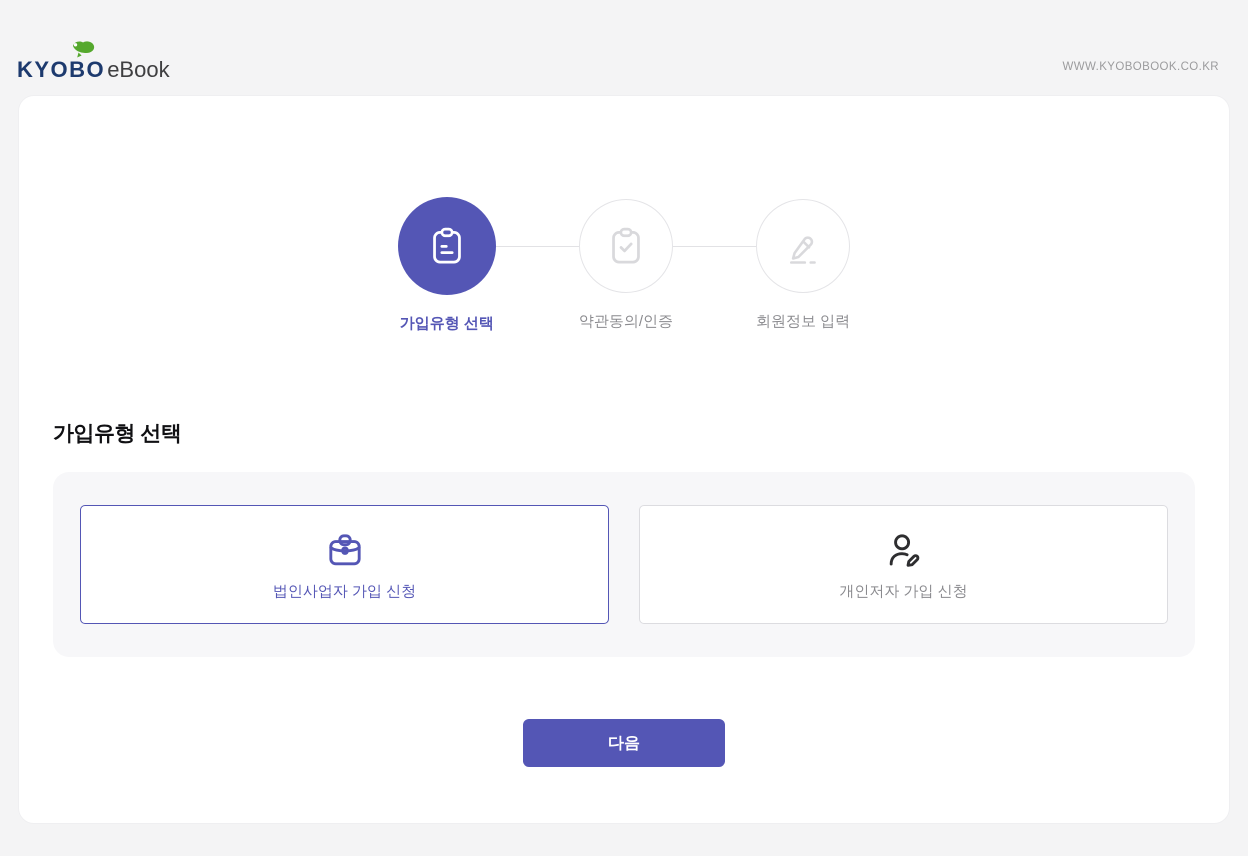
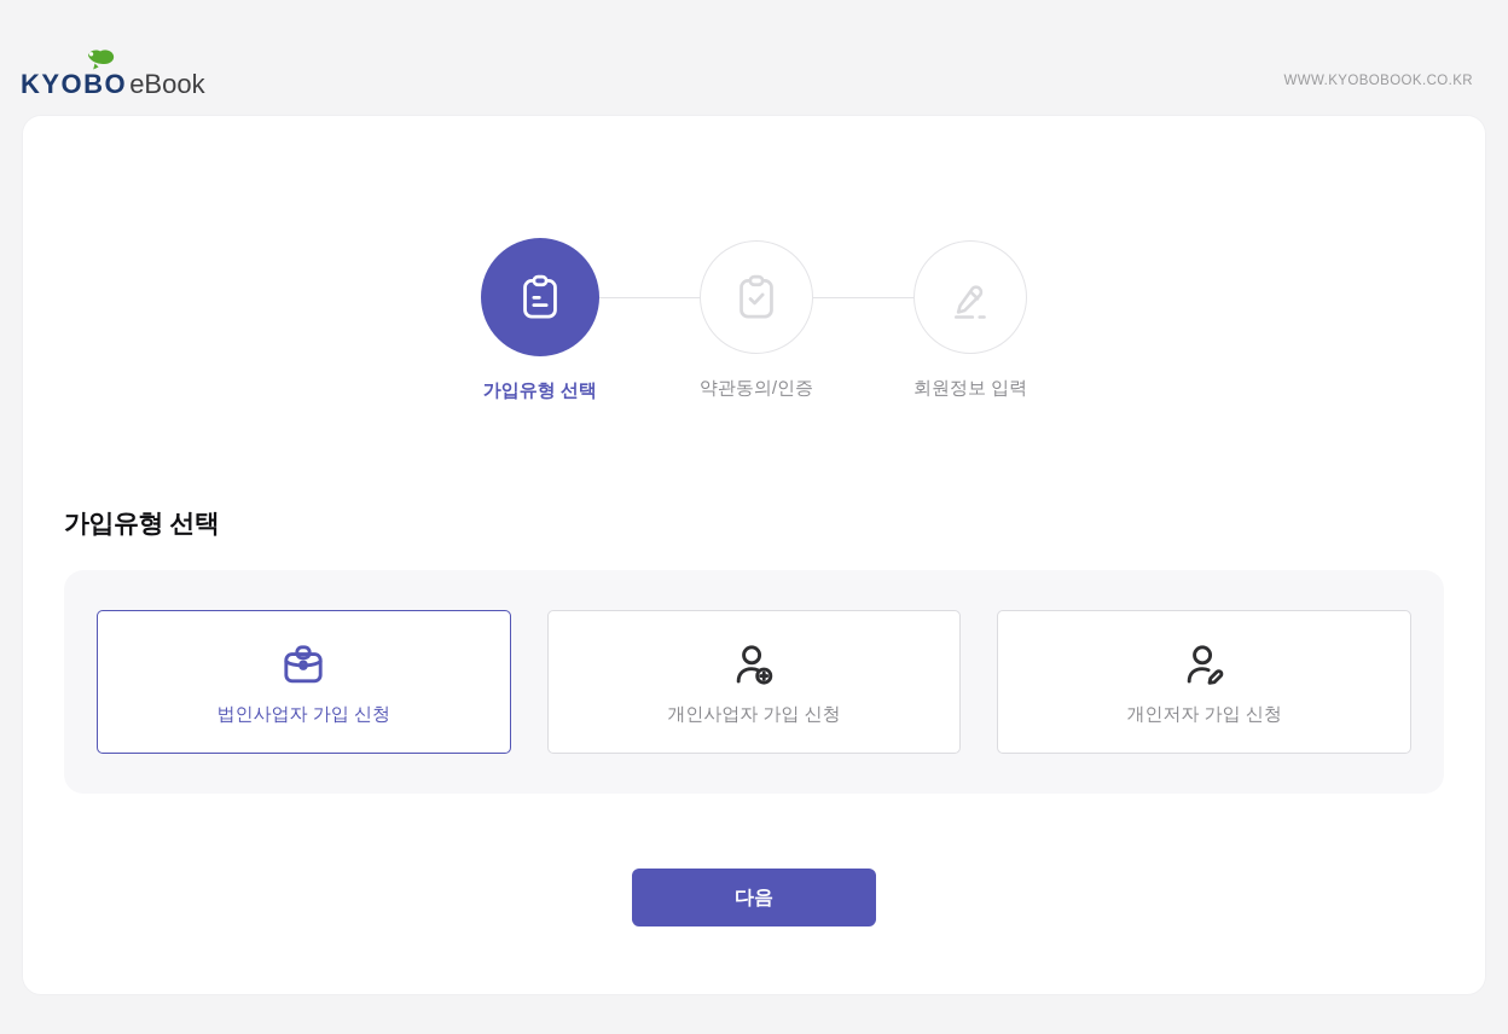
  KYOBO
  eBook
  WWW.KYOBOBOOK.CO.KR
  가입유형 선택
  약관동의/인증
  회원정보 입력
  가입유형 선택
  법인사업자 가입 신청
+ 개인사업자 가입 신청
  개인저자 가입 신청
  다음
